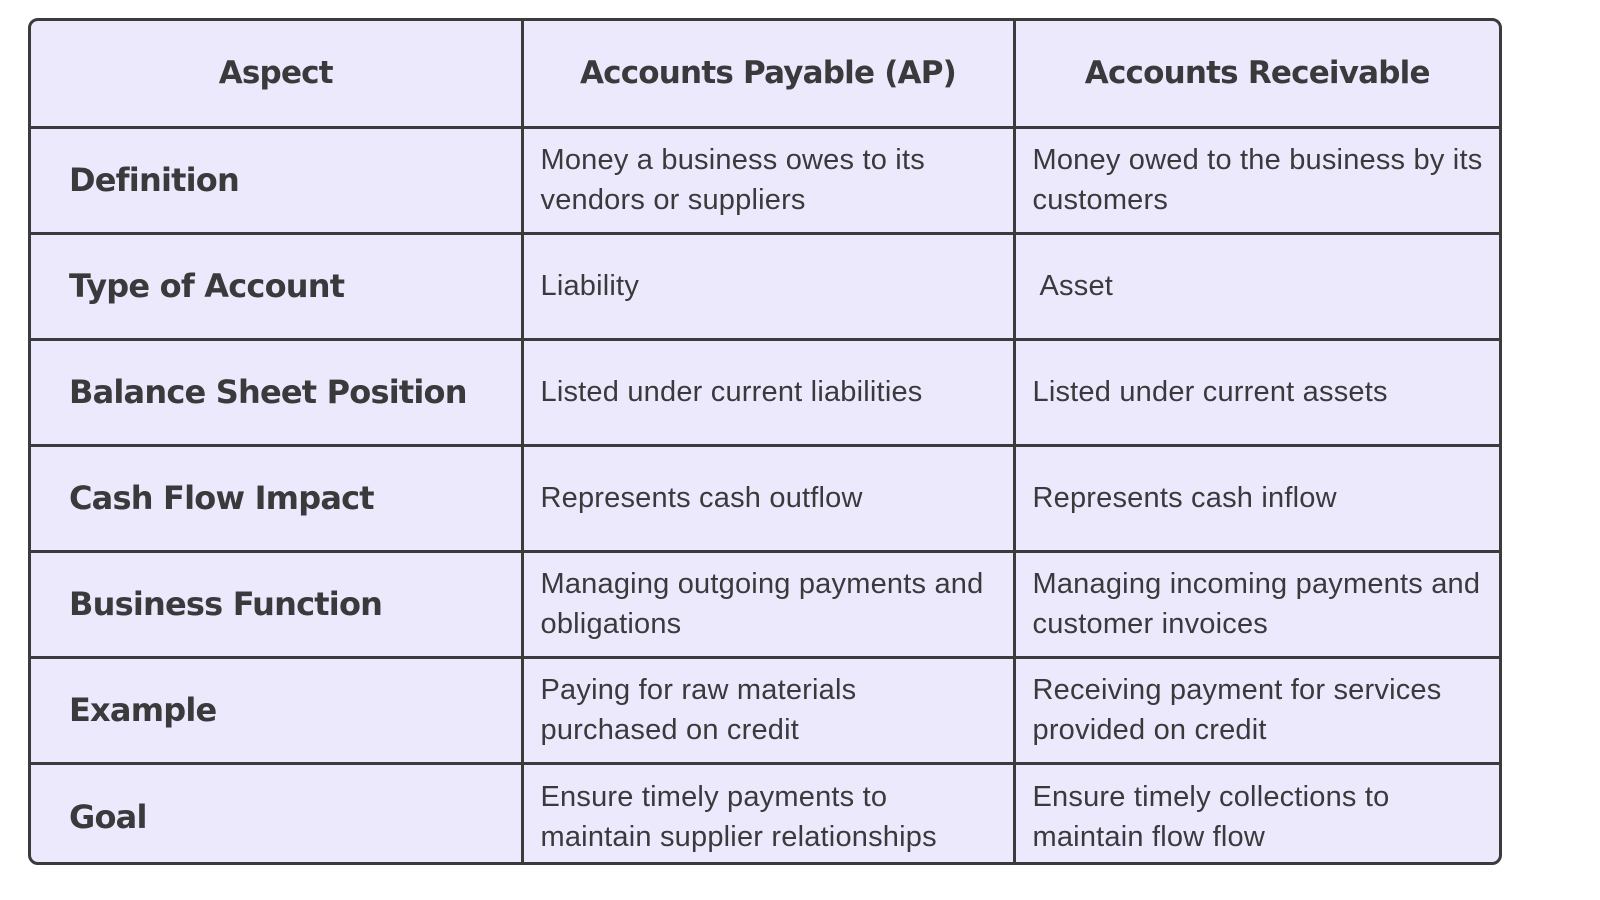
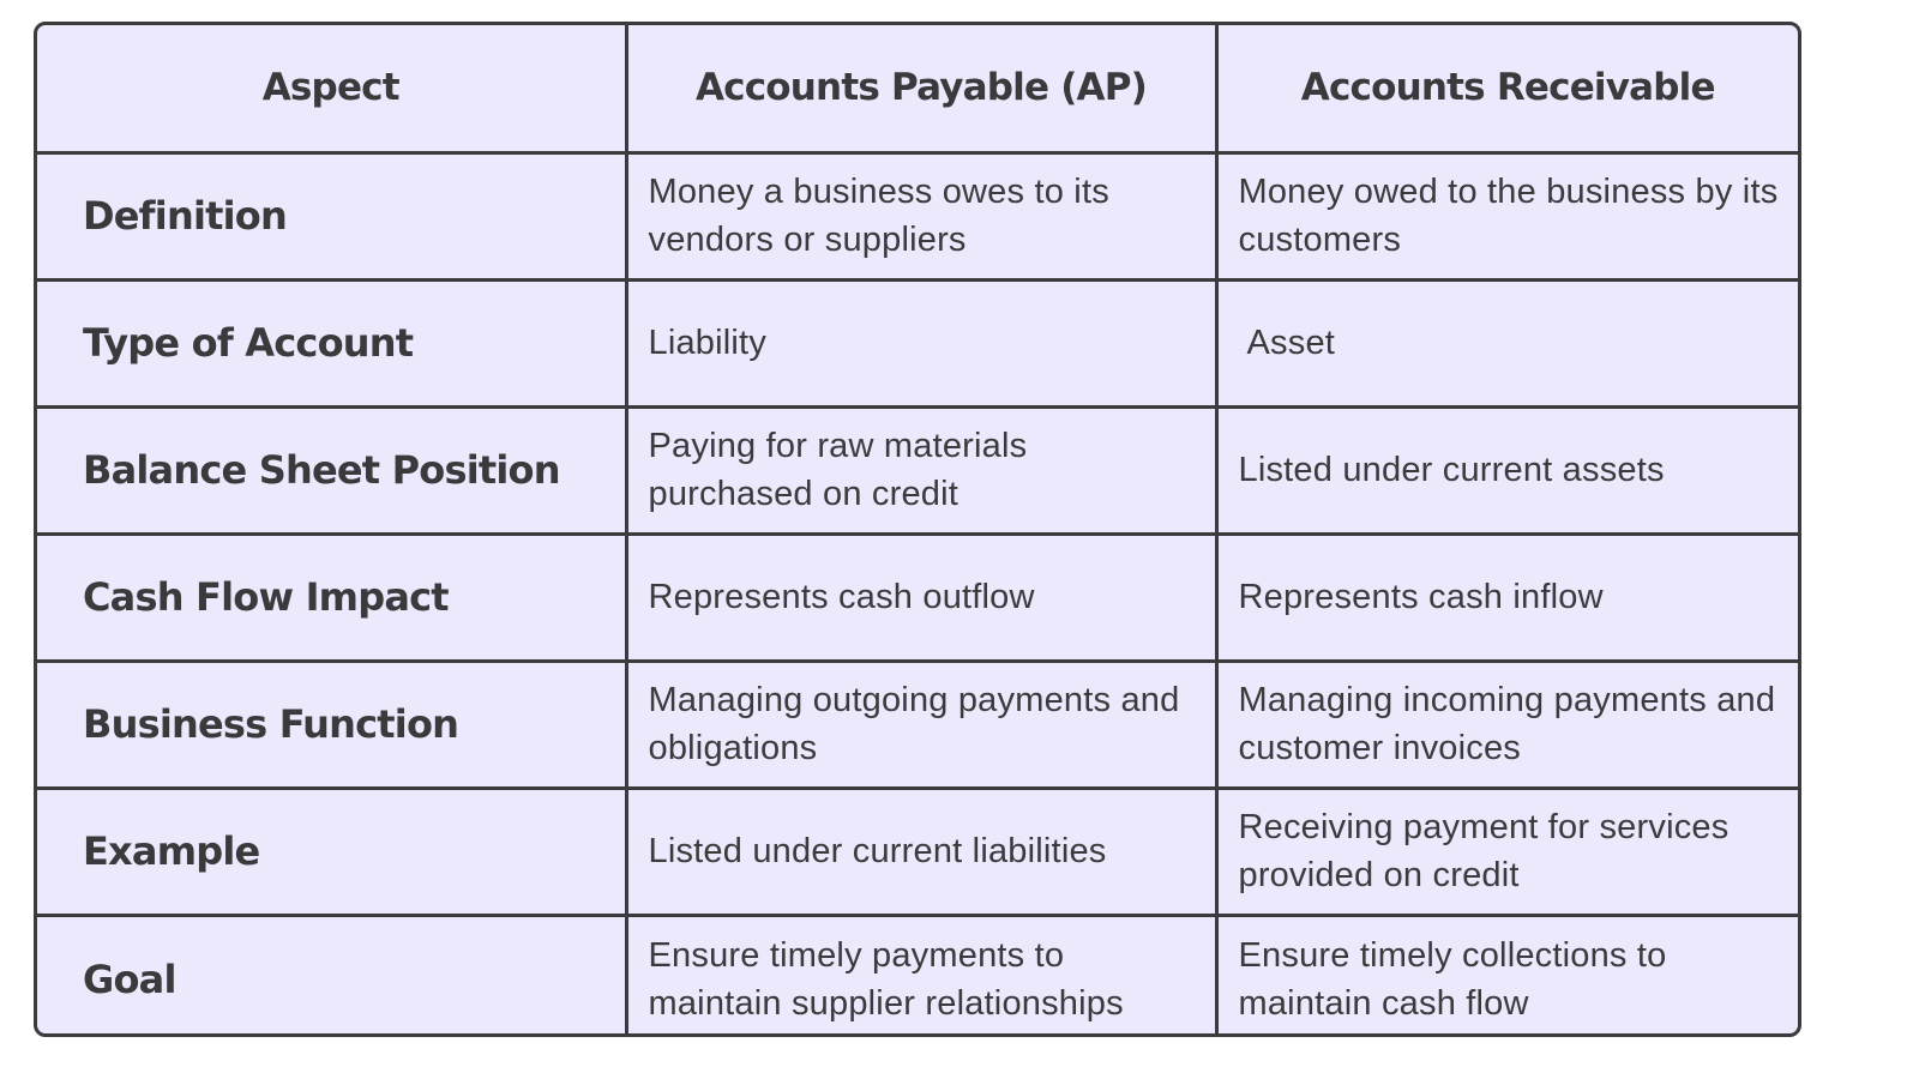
  Aspect	Accounts Payable (AP)	Accounts Receivable
  Definition	Money a business owes to its vendors or suppliers	Money owed to the business by its customers
  Type of Account	Liability	Asset
- Balance Sheet Position	Listed under current liabilities	Listed under current assets
+ Balance Sheet Position	Paying for raw materials purchased on credit	Listed under current assets
  Cash Flow Impact	Represents cash outflow	Represents cash inflow
  Business Function	Managing outgoing payments and obligations	Managing incoming payments and customer invoices
- Example	Paying for raw materials purchased on credit	Receiving payment for services provided on credit
+ Example	Listed under current liabilities	Receiving payment for services provided on credit
- Goal	Ensure timely payments to maintain supplier relationships	Ensure timely collections to maintain flow flow
+ Goal	Ensure timely payments to maintain supplier relationships	Ensure timely collections to maintain cash flow
